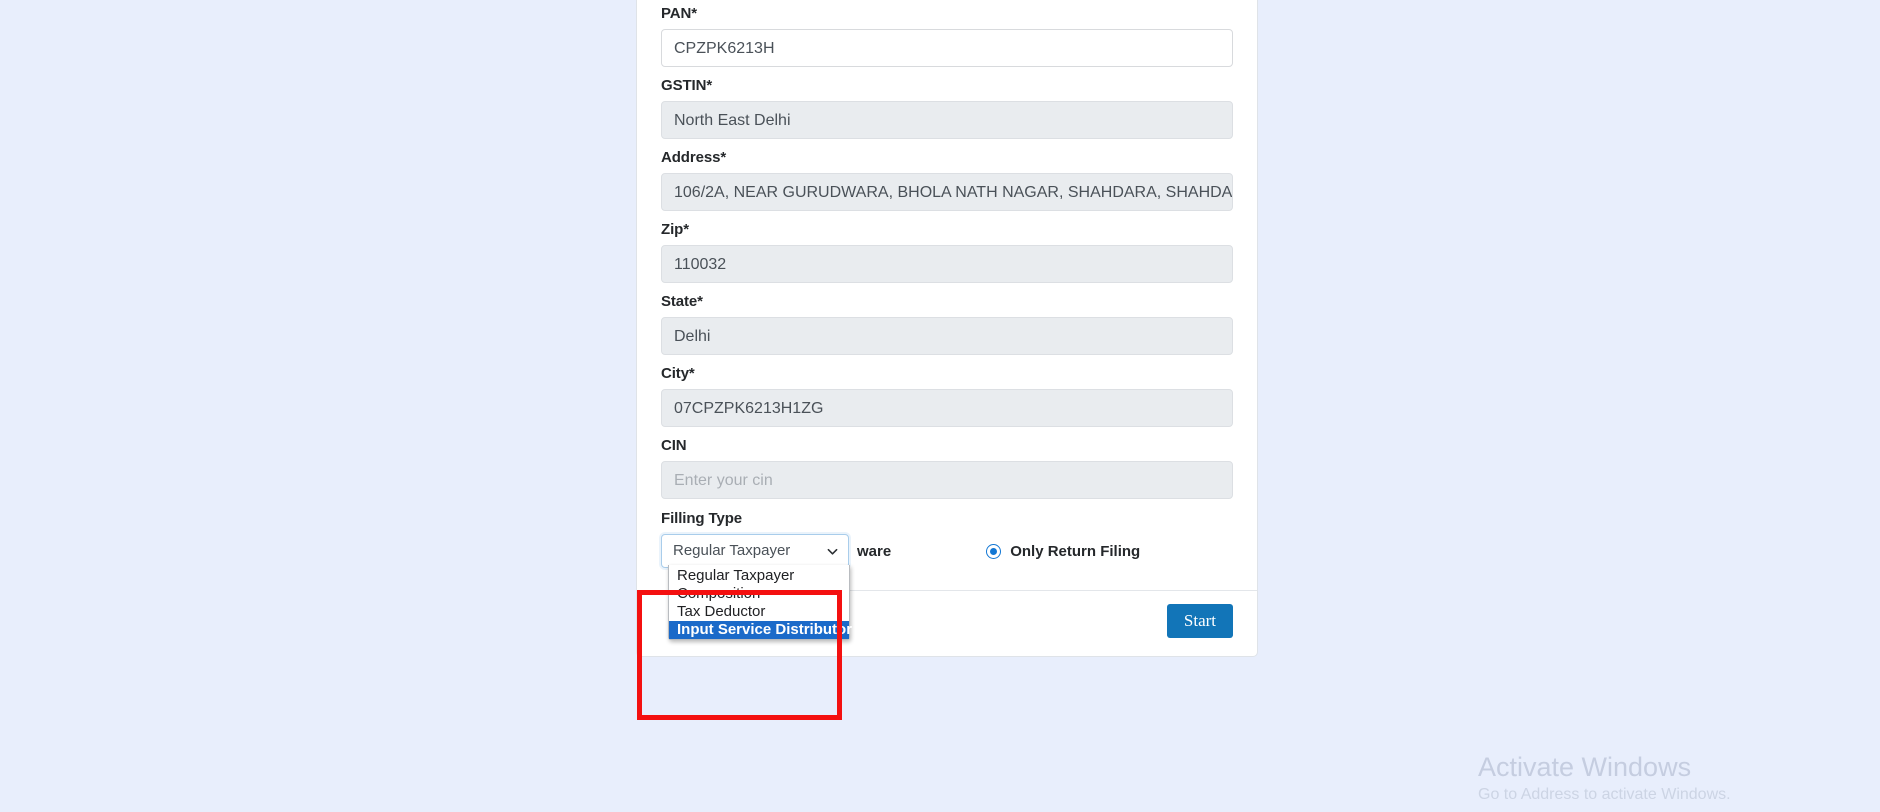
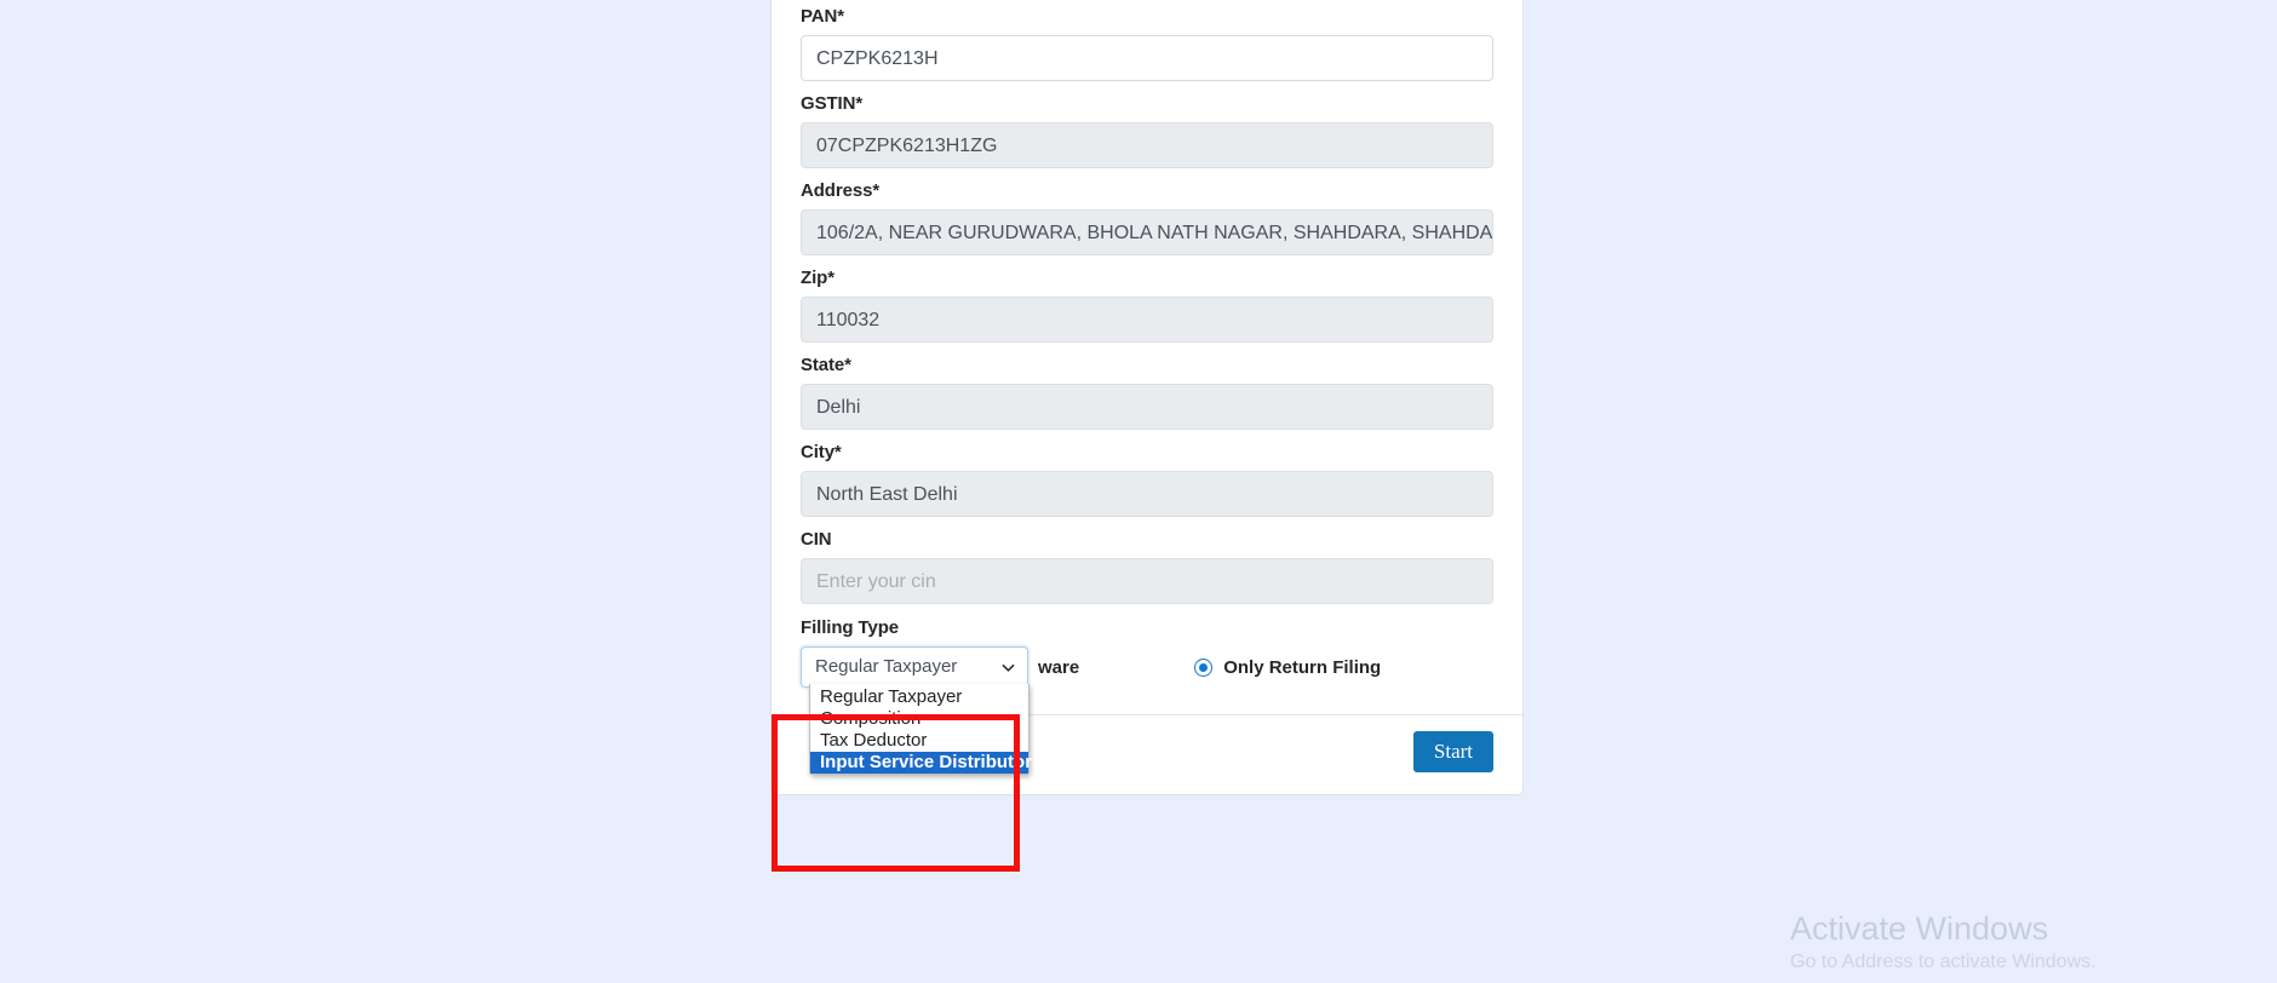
  PAN*
  CPZPK6213H
  GSTIN*
- North East Delhi
+ 07CPZPK6213H1ZG
  Address*
  106/2A, NEAR GURUDWARA, BHOLA NATH NAGAR, SHAHDARA, SHAHDA
  Zip*
  110032
  State*
  Delhi
  City*
- 07CPZPK6213H1ZG
+ North East Delhi
  CIN
  Enter your cin
  Filling Type
  Regular Taxpayer
  ware
  Only Return Filing
  Regular Taxpayer
  Composition
  Tax Deductor
  Input Service Distributor
  Start
  Activate Windows
  Go to Address to activate Windows.
